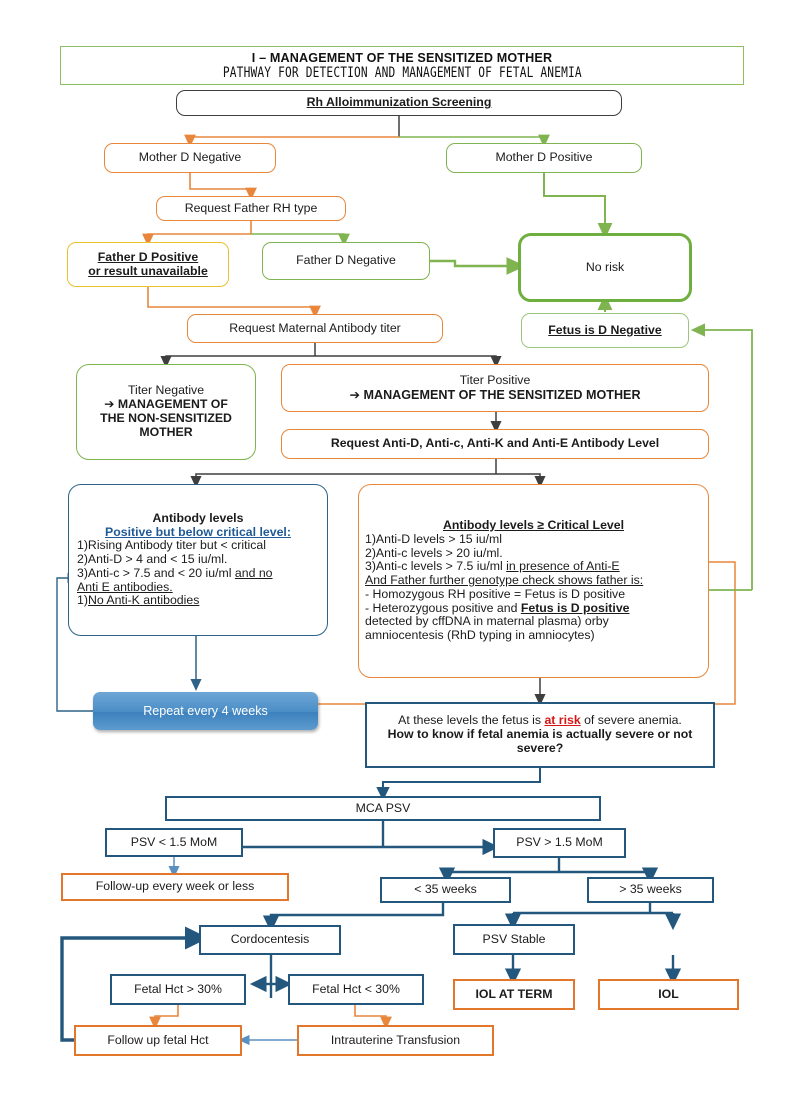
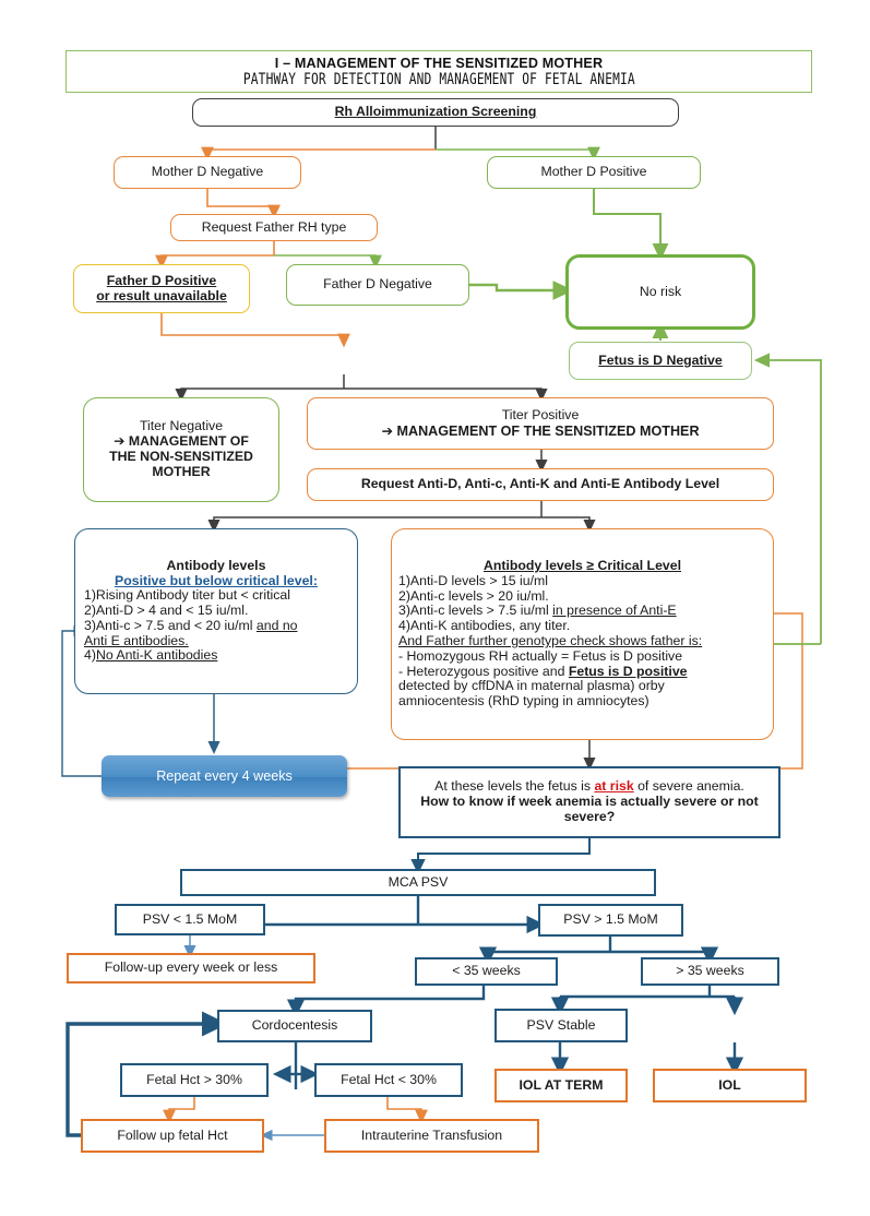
  I – MANAGEMENT OF THE SENSITIZED MOTHER
  PATHWAY FOR DETECTION AND MANAGEMENT OF FETAL ANEMIA
  Rh Alloimmunization Screening
  Mother D Negative
  Mother D Positive
  Request Father RH type
  Father D Positive
  or result unavailable
  Father D Negative
  No risk
- Request Maternal Antibody titer
  Fetus is D Negative
  Titer Negative
  ➔ MANAGEMENT OF
  THE NON-SENSITIZED
  MOTHER
  Titer Positive
  ➔ MANAGEMENT OF THE SENSITIZED MOTHER
  Request Anti-D, Anti-c, Anti-K and Anti-E Antibody Level
  Antibody levels
  Positive but below critical level:
  1)Rising Antibody titer but < critical
  2)Anti-D > 4 and < 15 iu/ml.
  3)Anti-c > 7.5 and < 20 iu/ml and no
  Anti E antibodies.
- 1)No Anti-K antibodies
+ 4)No Anti-K antibodies
  Antibody levels ≥ Critical Level
  1)Anti-D levels > 15 iu/ml
  2)Anti-c levels > 20 iu/ml.
  3)Anti-c levels > 7.5 iu/ml in presence of Anti-E
+ 4)Anti-K antibodies, any titer.
  And Father further genotype check shows father is:
- - Homozygous RH positive = Fetus is D positive
+ - Homozygous RH actually = Fetus is D positive
  - Heterozygous positive and Fetus is D positive
  detected by cffDNA in maternal plasma) orby
  amniocentesis (RhD typing in amniocytes)
  Repeat every 4 weeks
  At these levels the fetus is at risk of severe anemia.
- How to know if fetal anemia is actually severe or not
+ How to know if week anemia is actually severe or not
  severe?
  MCA PSV
  PSV < 1.5 MoM
  PSV > 1.5 MoM
  Follow-up every week or less
  < 35 weeks
  > 35 weeks
  Cordocentesis
  PSV Stable
  Fetal Hct > 30%
  Fetal Hct < 30%
  IOL AT TERM
  IOL
  Follow up fetal Hct
  Intrauterine Transfusion
